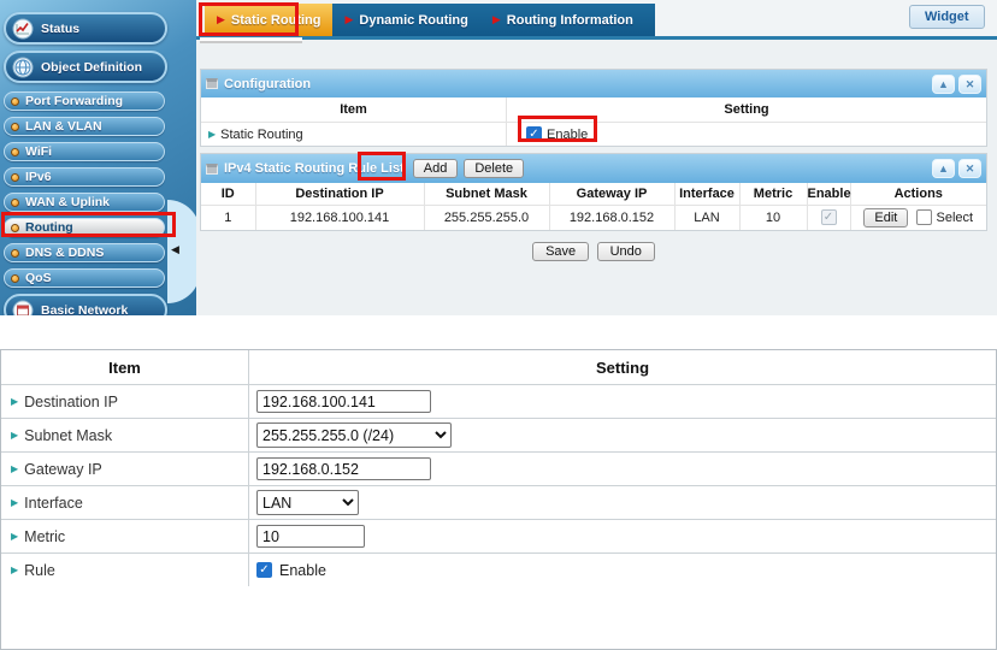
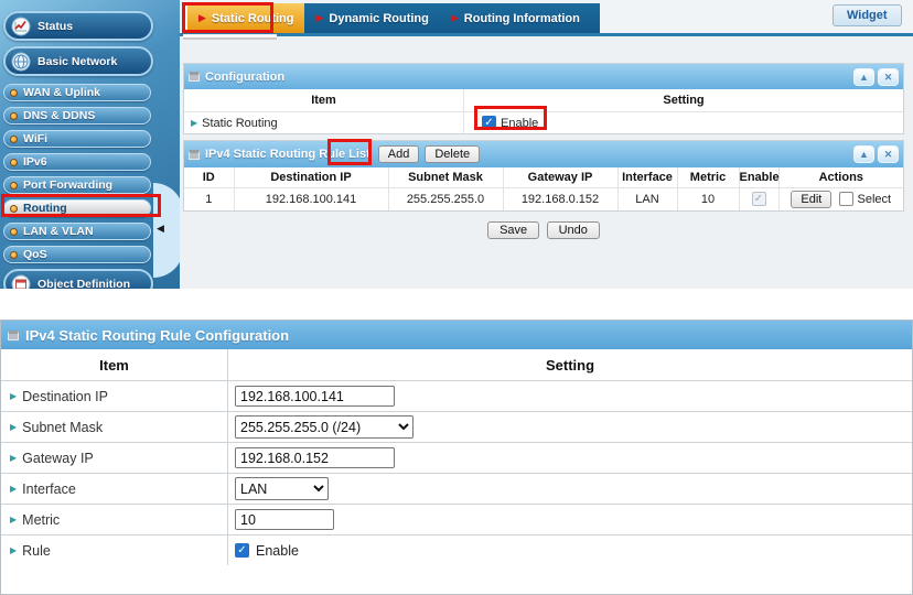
  Status
- Object Definition
+ Basic Network
- Port Forwarding
+ WAN & Uplink
- LAN & VLAN
+ DNS & DDNS
  WiFi
  IPv6
- WAN & Uplink
+ Port Forwarding
  Routing
- DNS & DDNS
+ LAN & VLAN
  QoS
- Basic Network
+ Object Definition
  ◀
  ▶
  Static Routing
  ▶
  Dynamic Routing
  ▶
  Routing Information
  Widget
  Configuration
  ▲
  ✕
  Item
  Setting
  ▶
  Static Routing
  ✓
  Enable
  IPv4 Static Routing Rule List
  Add
  Delete
  ▲
  ✕
  ID	Destination IP	Subnet Mask	Gateway IP	Interface	Metric	Enable	Actions
  1	192.168.100.141	255.255.255.0	192.168.0.152	LAN	10	✓	Edit Select
  Save Undo
+ IPv4 Static Routing Rule Configuration
  Item
  Setting
  ▶
  Destination IP
  192.168.100.141
  ▶
  Subnet Mask
  255.255.255.0 (/24)
  ▶
  Gateway IP
  192.168.0.152
  ▶
  Interface
  LAN
  ▶
  Metric
  10
  ▶
  Rule
  ✓
  Enable
